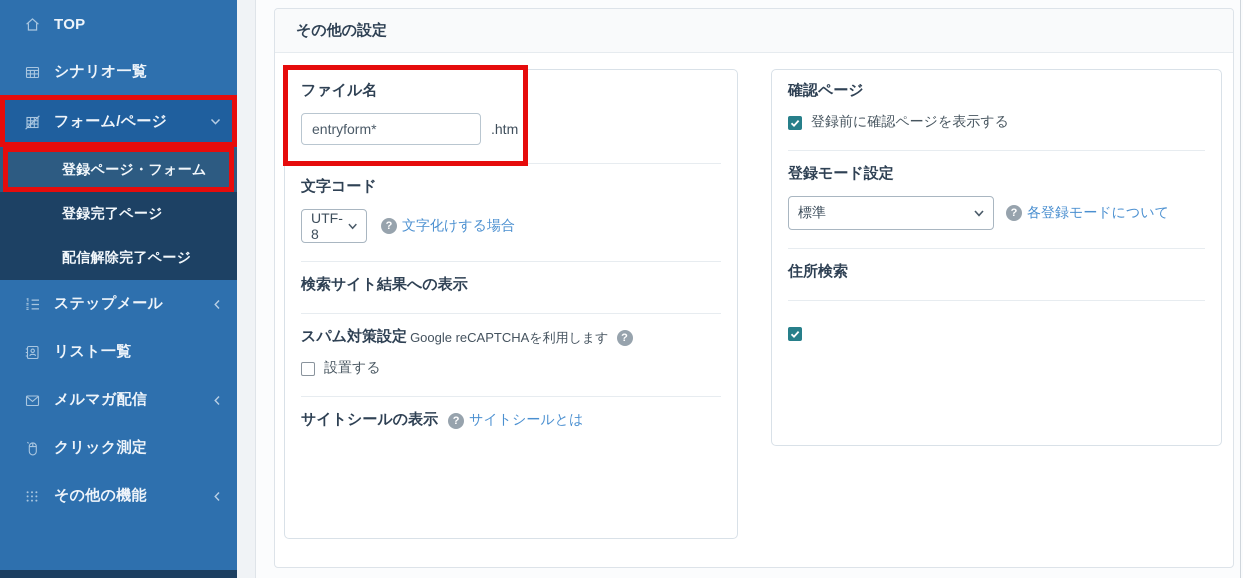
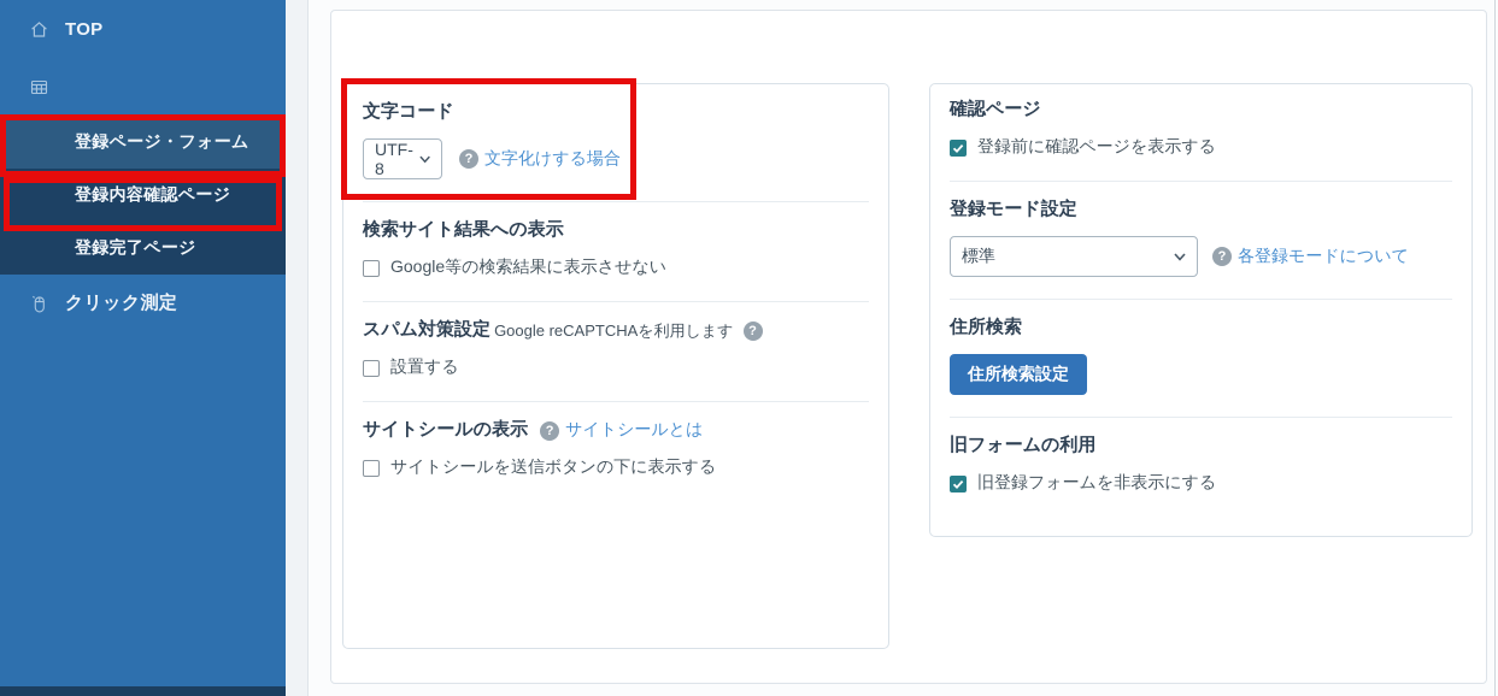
  TOP
- シナリオ一覧
- フォーム/ページ
  登録ページ・フォーム
+ 登録内容確認ページ
  登録完了ページ
- 配信解除完了ページ
- ステップメール
- リスト一覧
- メルマガ配信
  クリック測定
- その他の機能
- その他の設定
- ファイル名
- entryform*
- .htm
  文字コード
  UTF-8
  ?
  文字化けする場合
  検索サイト結果への表示
+ Google等の検索結果に表示させない
  スパム対策設定
  Google reCAPTCHAを利用します
  ?
  設置する
  サイトシールの表示
  ?
  サイトシールとは
+ サイトシールを送信ボタンの下に表示する
  確認ページ
  登録前に確認ページを表示する
  登録モード設定
  標準
  ?
  各登録モードについて
  住所検索
+ 住所検索設定
+ 旧フォームの利用
+ 旧登録フォームを非表示にする
